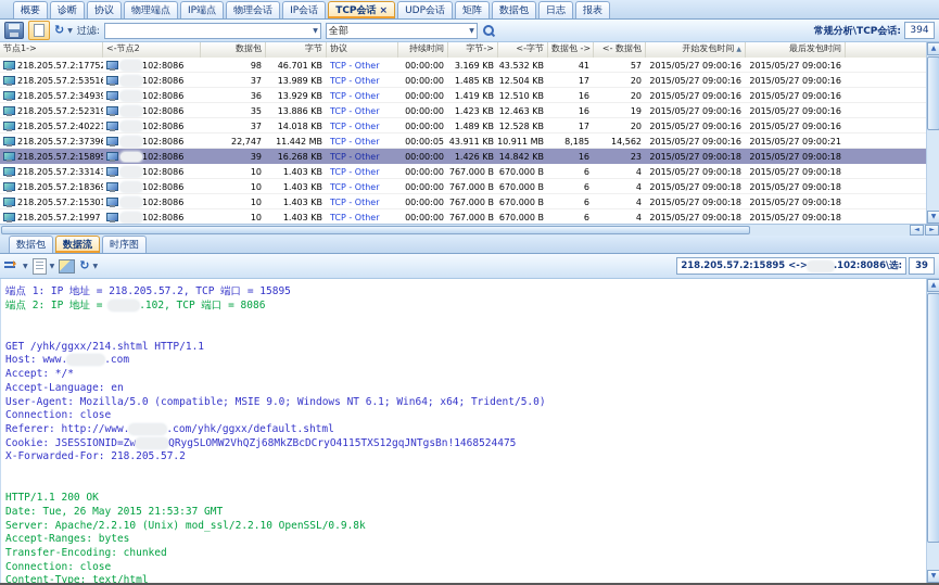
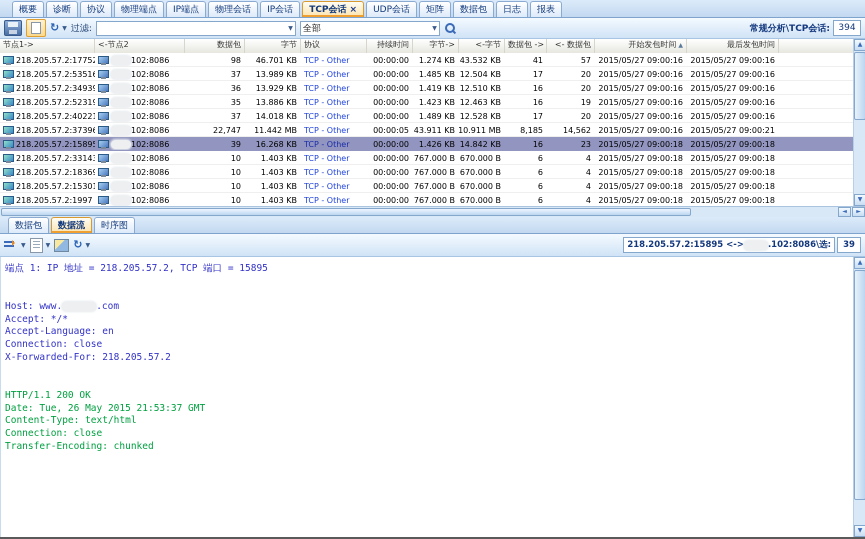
  概要
  诊断
  协议
  物理端点
  IP端点
  物理会话
  IP会话
  TCP会话
  ×
  UDP会话
  矩阵
  数据包
  日志
  报表
  ↻
  过滤:
  全部
  常规分析\TCP会话:
  394
  节点1->
  <-节点2
  数据包
  字节
  协议
  持续时间
  字节->
  <-字节
  数据包 ->
  <- 数据包
  开始发包时间
  最后发包时间
  218.205.57.2:1775
  102:8086
  98
  46.701 KB
  TCP - Other
  00:00:00
- 3.169 KB
+ 1.274 KB
  43.532 KB
  41
  57
  2015/05/27 09:00:16
  2015/05/27 09:00:16
  218.205.57.2:5351
  102:8086
  37
  13.989 KB
  TCP - Other
  00:00:00
  1.485 KB
  12.504 KB
  17
  20
  2015/05/27 09:00:16
  2015/05/27 09:00:16
  218.205.57.2:3493
  102:8086
  36
  13.929 KB
  TCP - Other
  00:00:00
  1.419 KB
  12.510 KB
  16
  20
  2015/05/27 09:00:16
  2015/05/27 09:00:16
  218.205.57.2:5231
  102:8086
  35
  13.886 KB
  TCP - Other
  00:00:00
  1.423 KB
  12.463 KB
  16
  19
  2015/05/27 09:00:16
  2015/05/27 09:00:16
  218.205.57.2:4022
  102:8086
  37
  14.018 KB
  TCP - Other
  00:00:00
  1.489 KB
  12.528 KB
  17
  20
  2015/05/27 09:00:16
  2015/05/27 09:00:16
  218.205.57.2:3739
  102:8086
  22,747
  11.442 MB
  TCP - Other
  00:00:05
  43.911 KB
  10.911 MB
  8,185
  14,562
  2015/05/27 09:00:16
  2015/05/27 09:00:21
  218.205.57.2:1589
  102:8086
  39
  16.268 KB
  TCP - Other
  00:00:00
  1.426 KB
  14.842 KB
  16
  23
  2015/05/27 09:00:18
  2015/05/27 09:00:18
  218.205.57.2:3314
  102:8086
  10
  1.403 KB
  TCP - Other
  00:00:00
  767.000 B
  670.000 B
  6
  4
  2015/05/27 09:00:18
  2015/05/27 09:00:18
  218.205.57.2:1836
  102:8086
  10
  1.403 KB
  TCP - Other
  00:00:00
  767.000 B
  670.000 B
  6
  4
  2015/05/27 09:00:18
  2015/05/27 09:00:18
  218.205.57.2:1530
  102:8086
  10
  1.403 KB
  TCP - Other
  00:00:00
  767.000 B
  670.000 B
  6
  4
  2015/05/27 09:00:18
  2015/05/27 09:00:18
  218.205.57.2:1997
  102:8086
  10
  1.403 KB
  TCP - Other
  00:00:00
  767.000 B
  670.000 B
  6
  4
  2015/05/27 09:00:18
  2015/05/27 09:00:18
  数据包
  数据流
  时序图
  ↻
  218.205.57.2:15895 <->
  .102:8086\选:
  39
  端点 1: IP 地址 = 218.205.57.2, TCP 端口 = 15895
- 端点 2: IP 地址 = .102, TCP 端口 = 8086
- GET /yhk/ggxx/214.shtml HTTP/1.1
  Host: www. .com
  Accept: */*
  Accept-Language: en
- User-Agent: Mozilla/5.0 (compatible; MSIE 9.0; Windows NT 6.1; Win64; x64; Trident/5.0)
  Connection: close
- Referer: http://www. .com/yhk/ggxx/default.shtml
- Cookie: JSESSIONID=Zw QRygSLOMW2VhQZj68MkZBcDCryO4115TXS12gqJNTgsBn!1468524475
  X-Forwarded-For: 218.205.57.2
  HTTP/1.1 200 OK
  Date: Tue, 26 May 2015 21:53:37 GMT
- Server: Apache/2.2.10 (Unix) mod_ssl/2.2.10 OpenSSL/0.9.8k
- Accept-Ranges: bytes
- Transfer-Encoding: chunked
+ Content-Type: text/html
  Connection: close
- Content-Type: text/html
+ Transfer-Encoding: chunked
